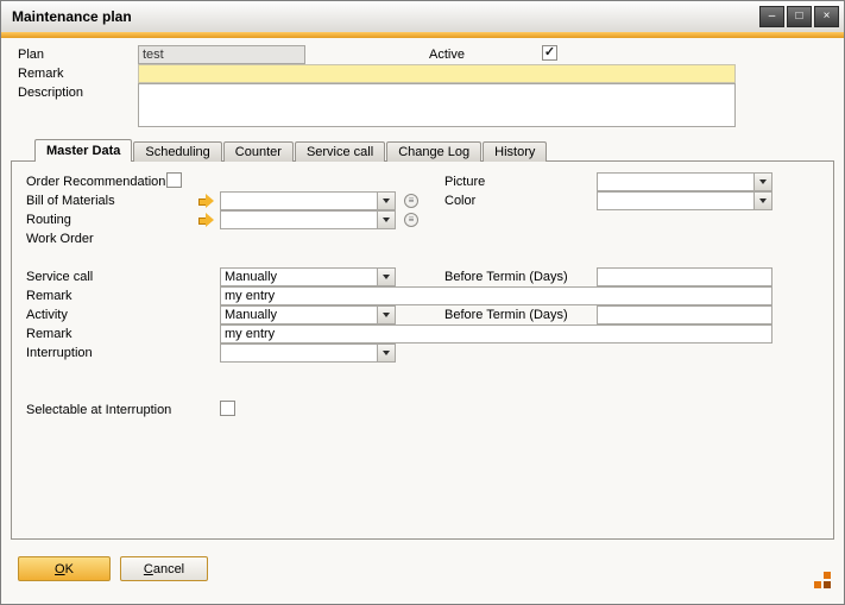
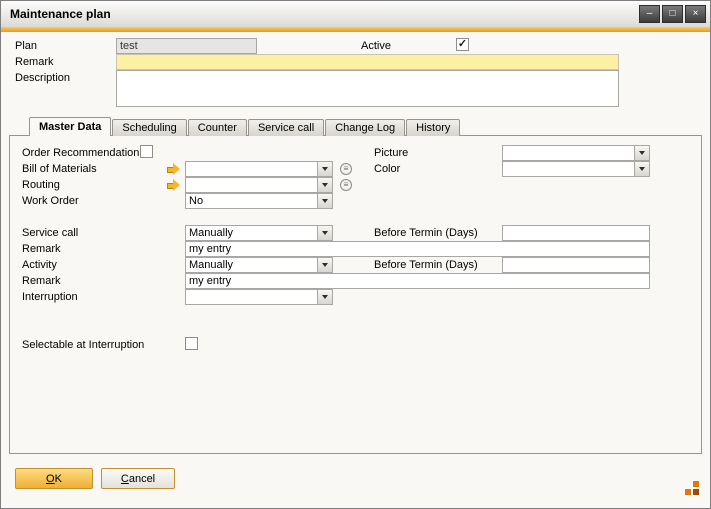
  Maintenance plan
  –
  □
  ×
  Plan
  test
  Active
  ✓
  Remark
  Description
  Master Data
  Scheduling
  Counter
  Service call
  Change Log
  History
  Order Recommendation
  Picture
  Bill of Materials
  Color
  Routing
  Work Order
+ No
  Service call
  Manually
  Before Termin (Days)
  Remark
  my entry
  Activity
  Manually
  Before Termin (Days)
  Remark
  my entry
  Interruption
  Selectable at Interruption
  OK
  Cancel
